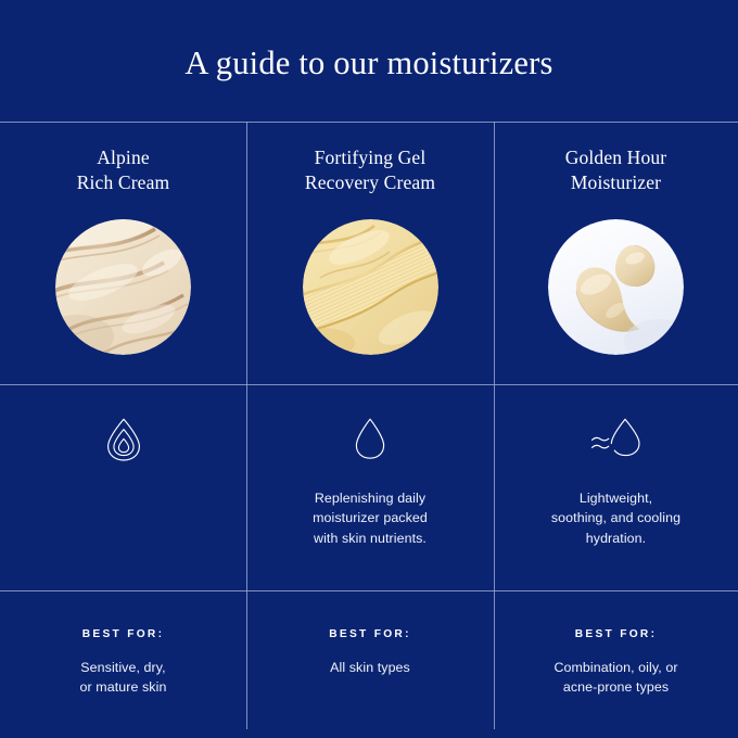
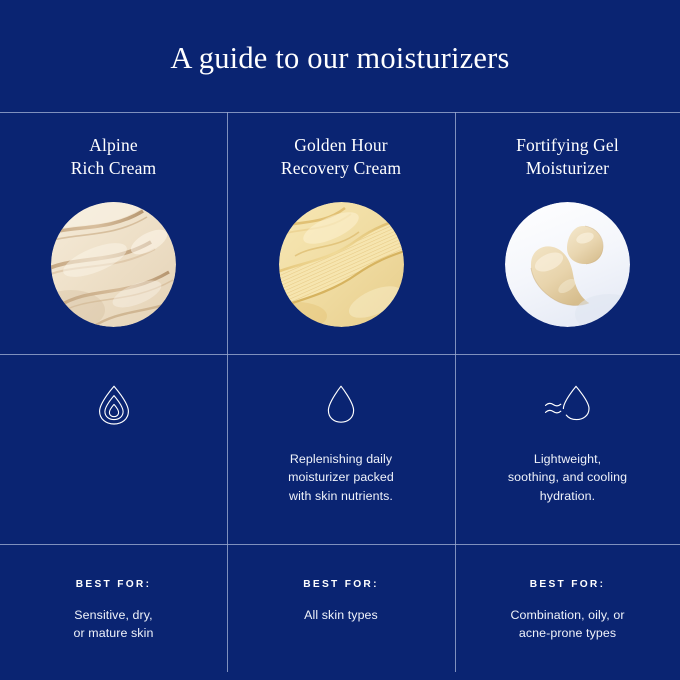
  A guide to our moisturizers
  Alpine
  Rich Cream
  BEST FOR:
  Sensitive, dry,
  or mature skin
- Fortifying Gel
+ Golden Hour
  Recovery Cream
  Replenishing daily
  moisturizer packed
  with skin nutrients.
  BEST FOR:
  All skin types
- Golden Hour
+ Fortifying Gel
  Moisturizer
  Lightweight,
  soothing, and cooling
  hydration.
  BEST FOR:
  Combination, oily, or
  acne-prone types
